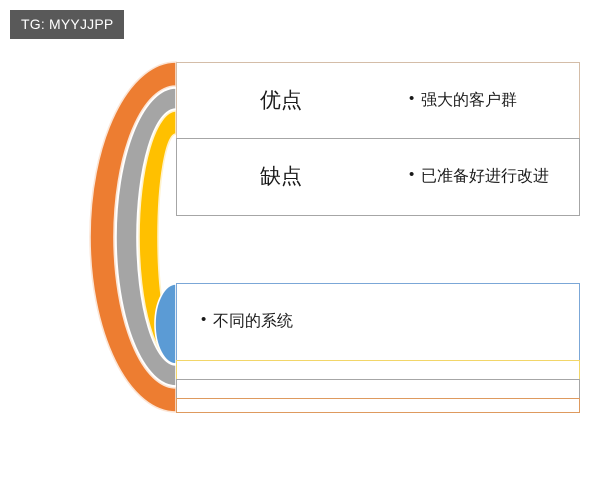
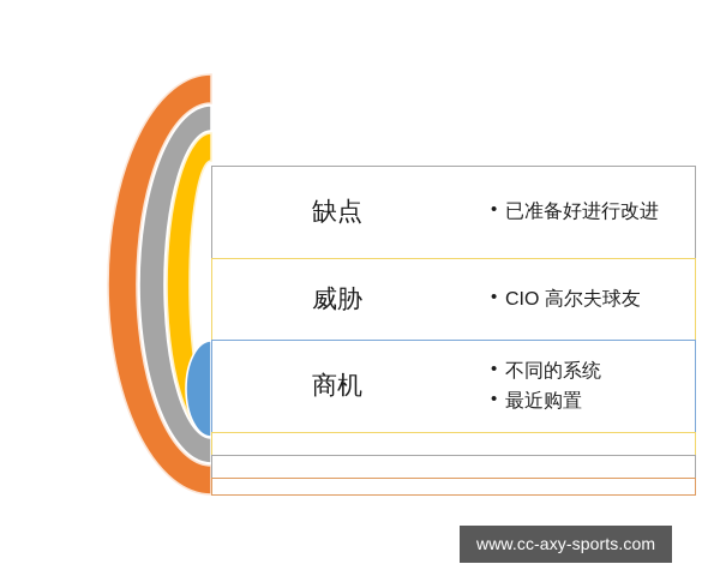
- TG: MYYJJPP
- 优点
- 强大的客户群
  缺点
  已准备好进行改进
+ 威胁
+ CIO 高尔夫球友
+ 商机
  不同的系统
+ 最近购置
+ www.cc-axy-sports.com
